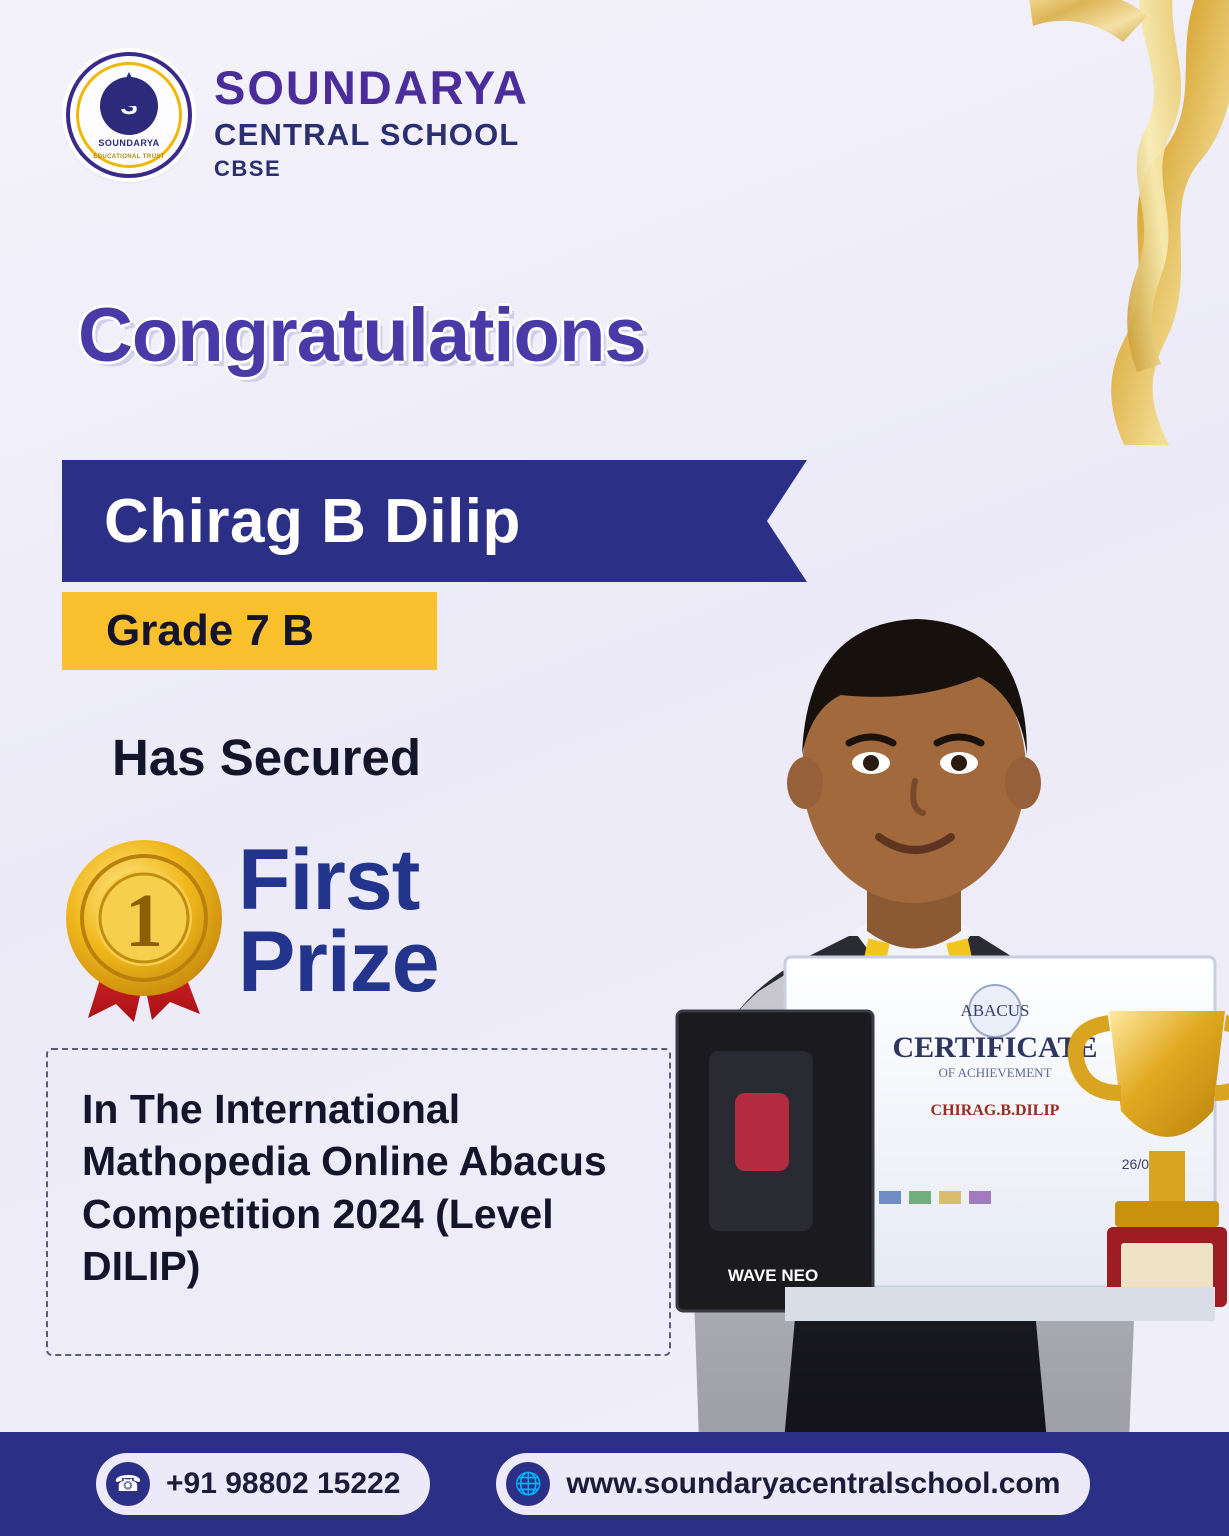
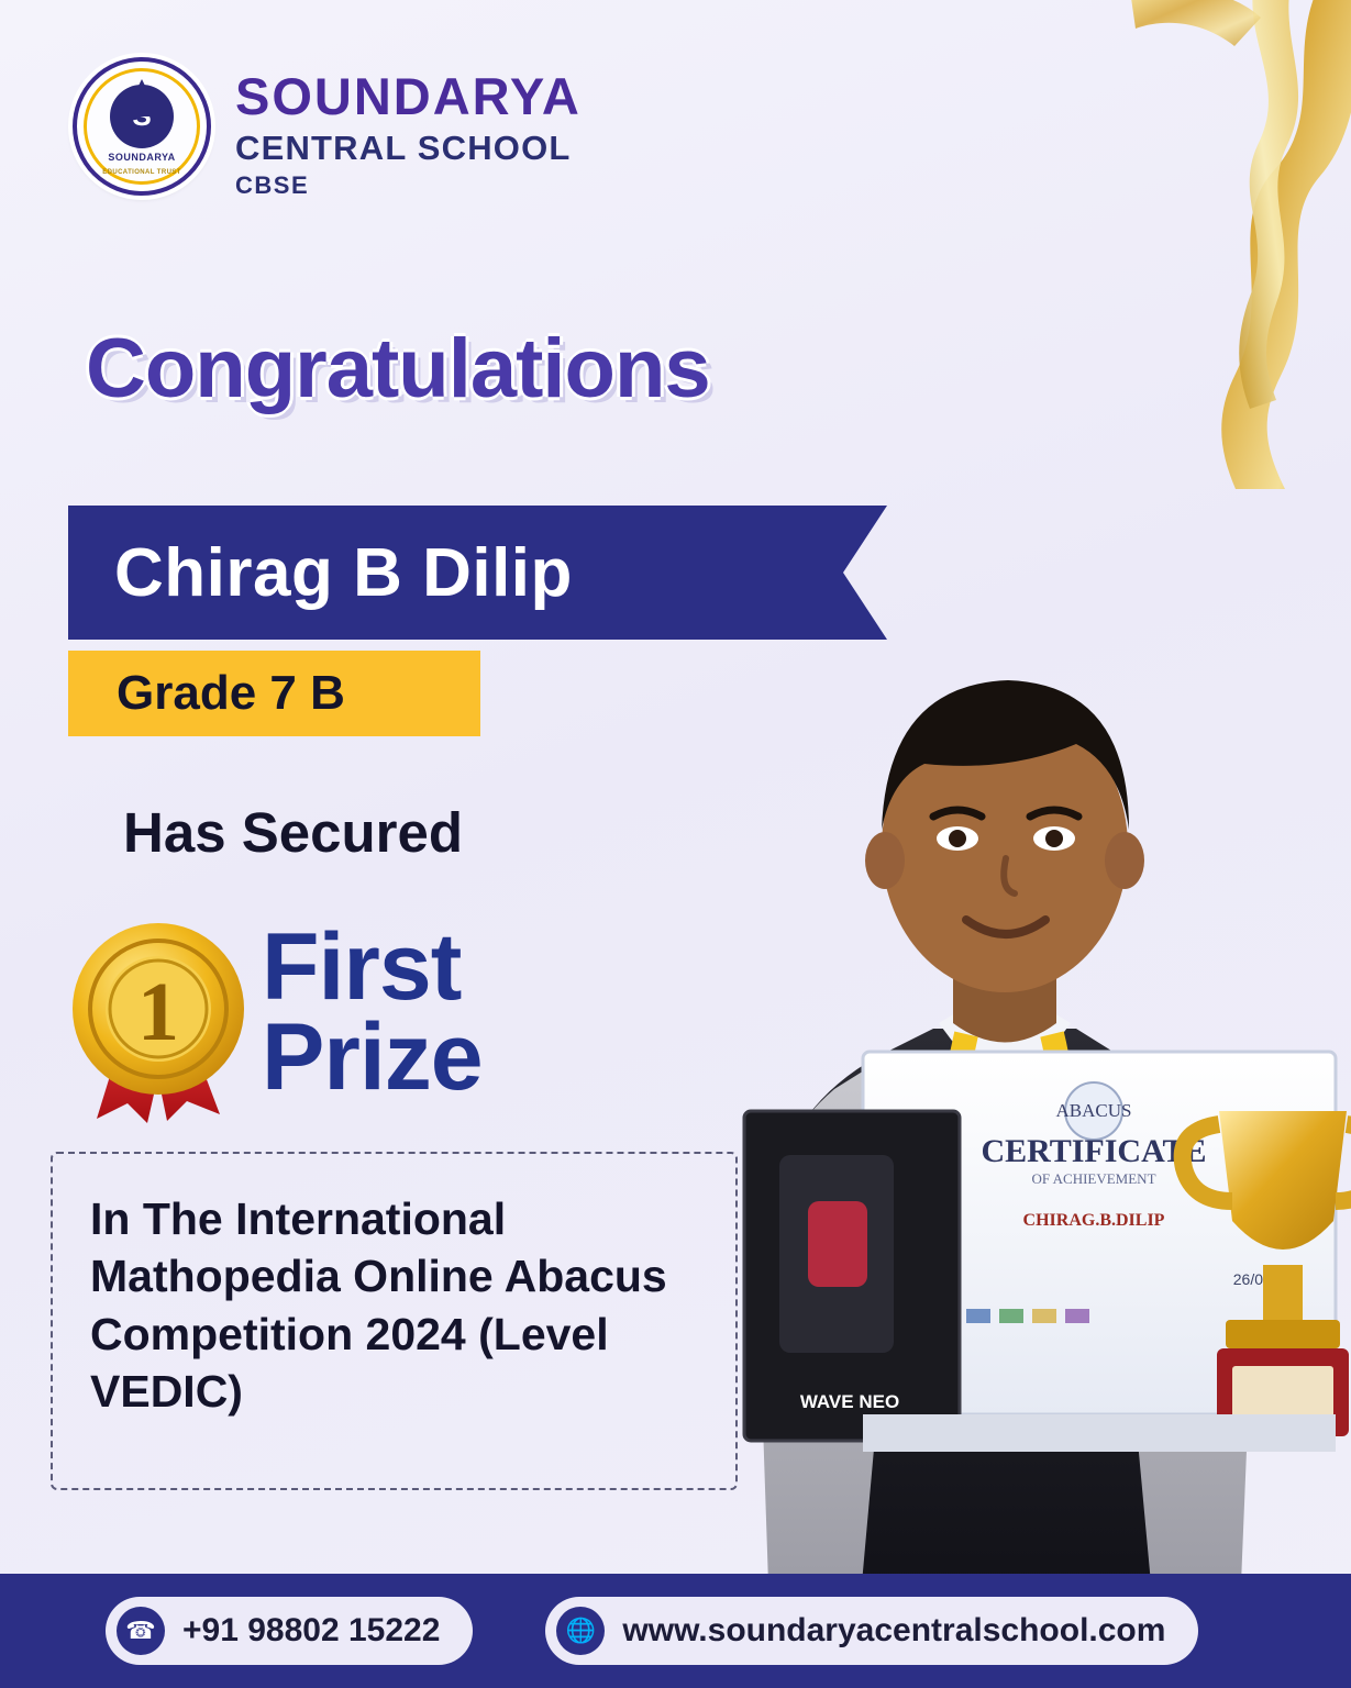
  SOUNDARYA
  SOUNDARYA
  CENTRAL SCHOOL
  CBSE
  Congratulations
  Chirag B Dilip
  Grade 7 B
  Has Secured
  1
  First
  Prize
- In The International Mathopedia Online Abacus Competition 2024 (Level DILIP)
+ In The International Mathopedia Online Abacus Competition 2024 (Level VEDIC)
  ABACUS
  CERTIFICATE
  OF ACHIEVEMENT
  CHIRAG.B.DILIP
  WAVE NEO
  ☎
  +91 98802 15222
  🌐
  www.soundaryacentralschool.com
